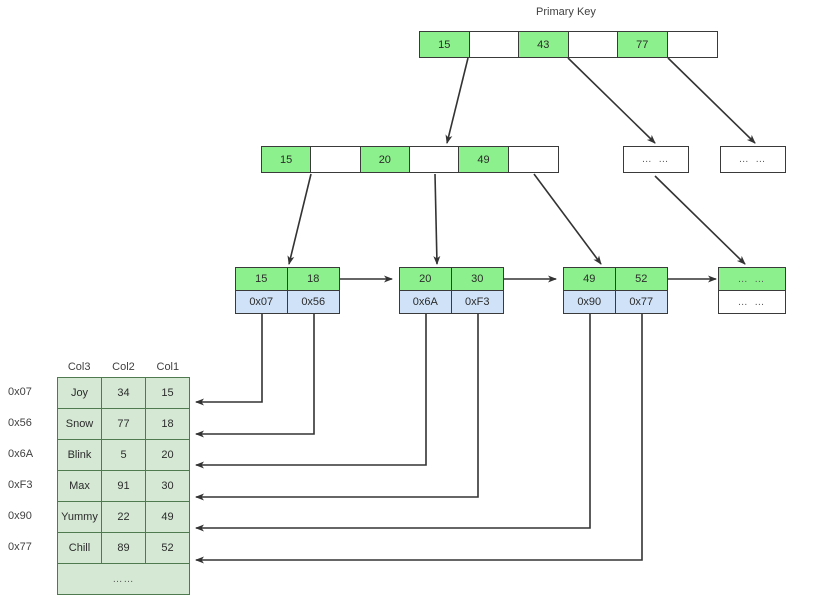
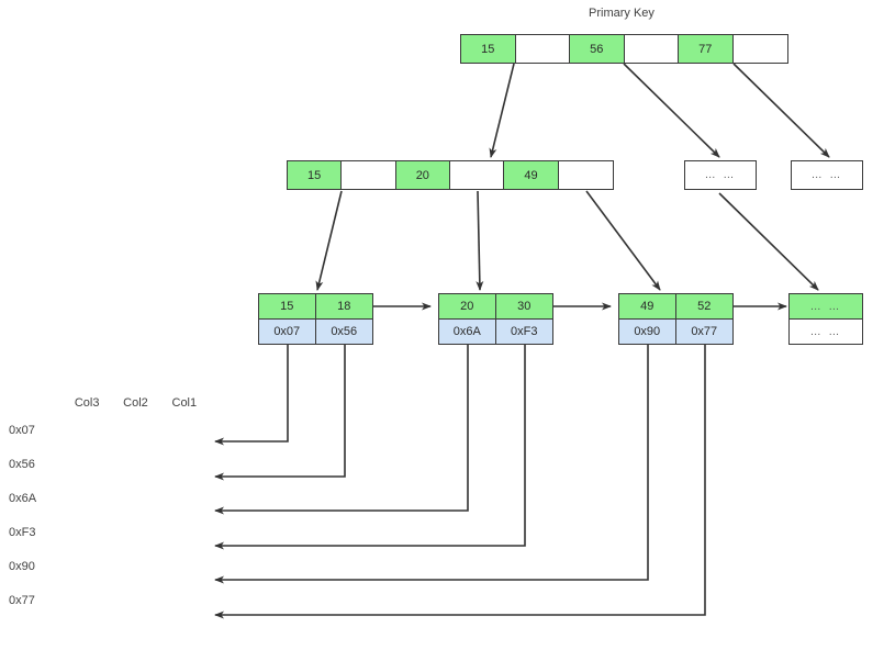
  Primary Key
  15
- 43
+ 56
  77
  15
  20
  49
  … …
  … …
  15
  18
  0x07
  0x56
  20
  30
  0x6A
  0xF3
  49
  52
  0x90
  0x77
  … …
  … …
  Col3
  Col2
  Col1
  0x07
  0x56
  0x6A
  0xF3
  0x90
  0x77
- Joy	34	15
- Snow	77	18
- Blink	5	20
- Max	91	30
- Yummy	22	49
- Chill	89	52
- ……
